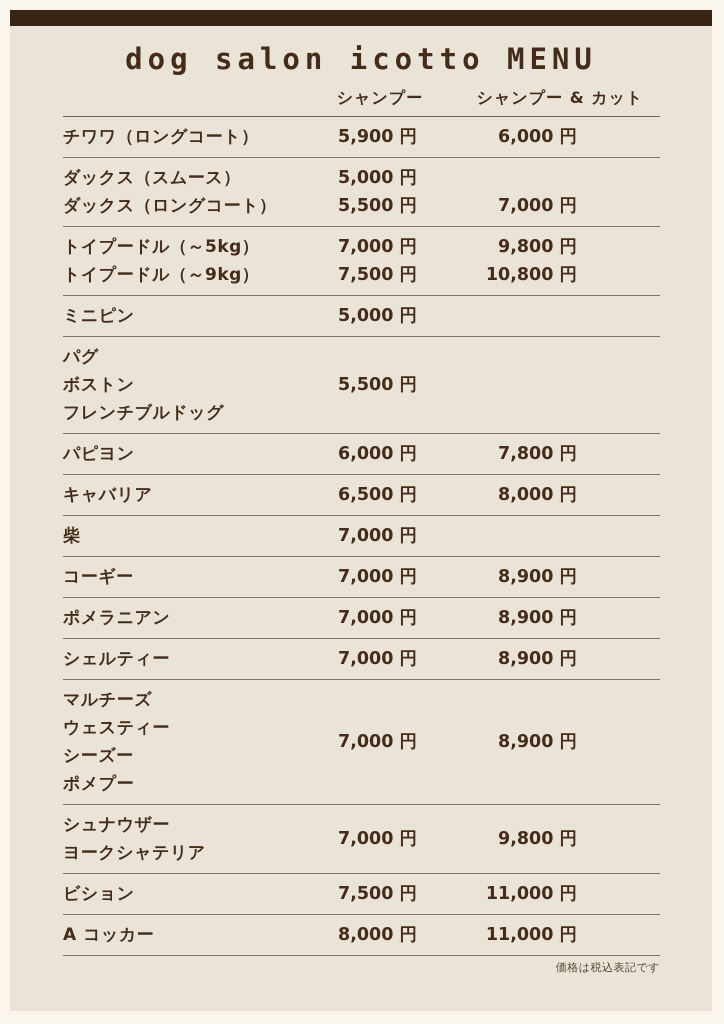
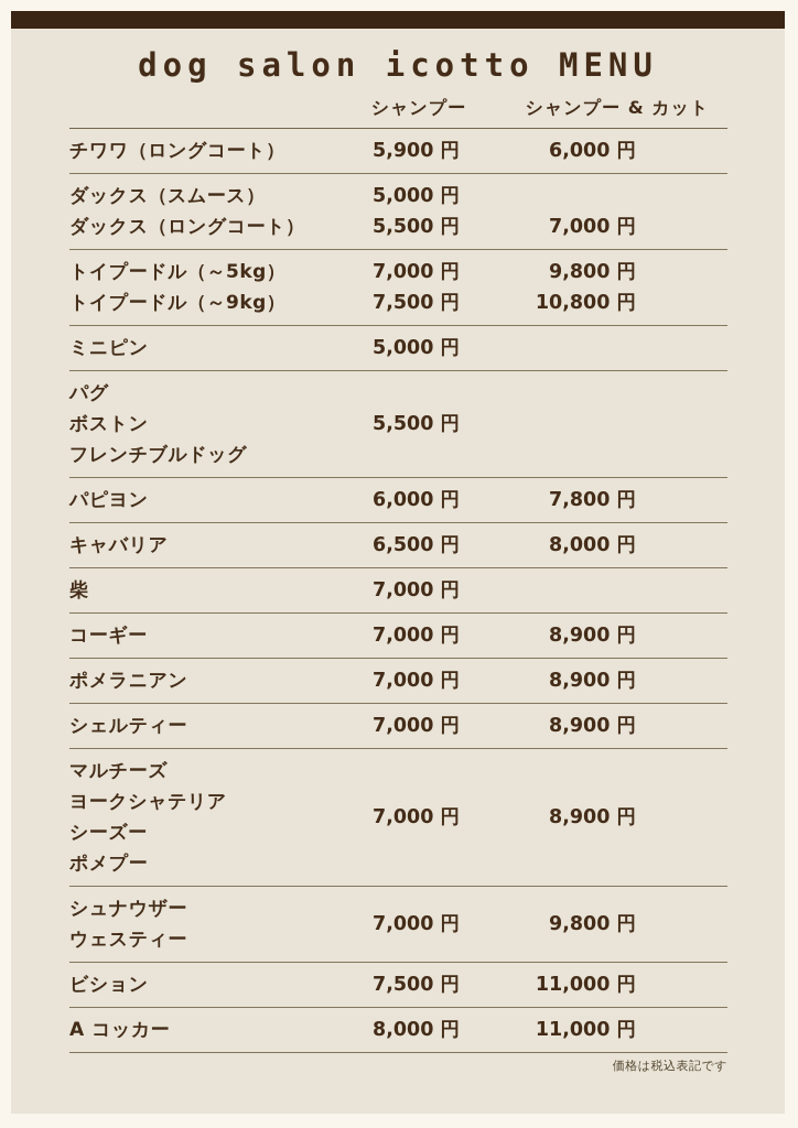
  dog salon icotto MENU
  シャンプー
  シャンプー & カット
  チワワ（ロングコート）
  5,900 円
  6,000 円
  ダックス（スムース）
  5,000 円
  ダックス（ロングコート）
  5,500 円
  7,000 円
  トイプードル（～5kg）
  7,000 円
  9,800 円
  トイプードル（～9kg）
  7,500 円
  10,800 円
  ミニピン
  5,000 円
  パグ
  ボストン
  フレンチブルドッグ
  5,500 円
  パピヨン
  6,000 円
  7,800 円
  キャバリア
  6,500 円
  8,000 円
  柴
  7,000 円
  コーギー
  7,000 円
  8,900 円
  ポメラニアン
  7,000 円
  8,900 円
  シェルティー
  7,000 円
  8,900 円
  マルチーズ
- ウェスティー
+ ヨークシャテリア
  シーズー
  ポメプー
  7,000 円
  8,900 円
  シュナウザー
- ヨークシャテリア
+ ウェスティー
  7,000 円
  9,800 円
  ビション
  7,500 円
  11,000 円
  A コッカー
  8,000 円
  11,000 円
  価格は税込表記です
